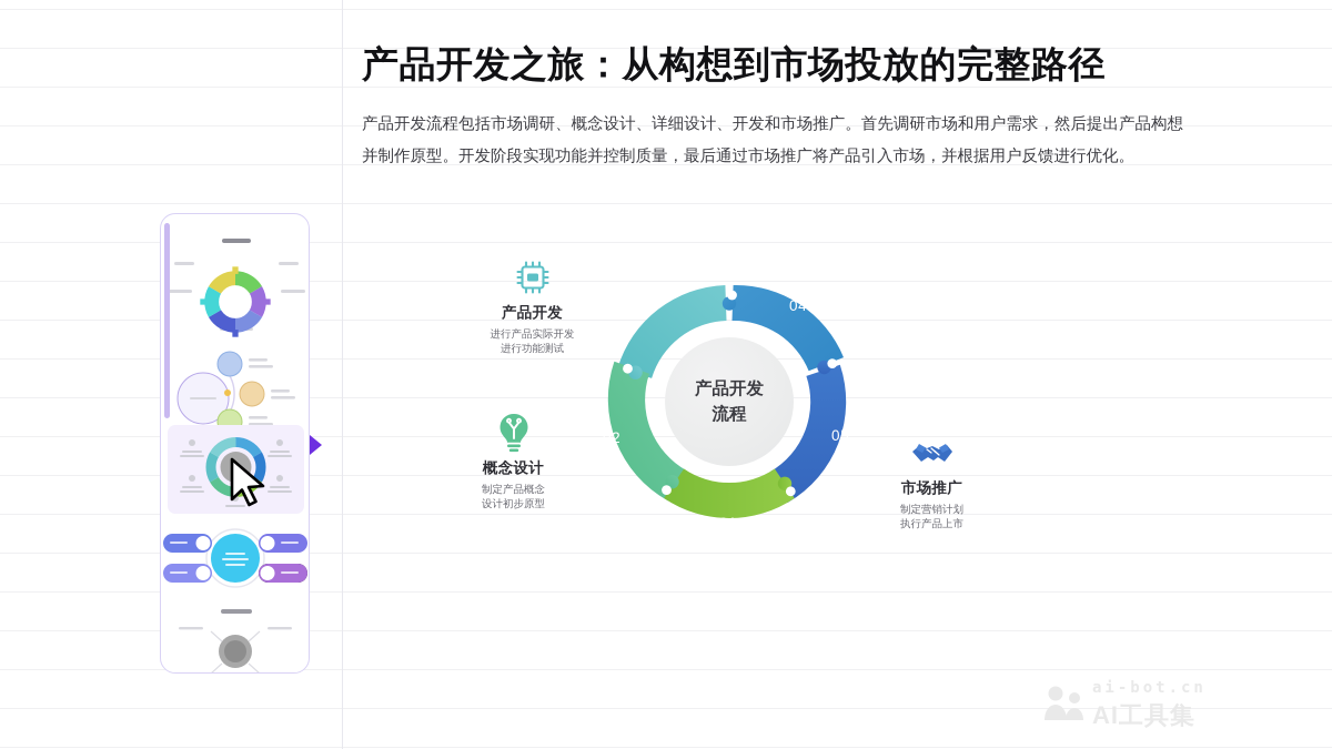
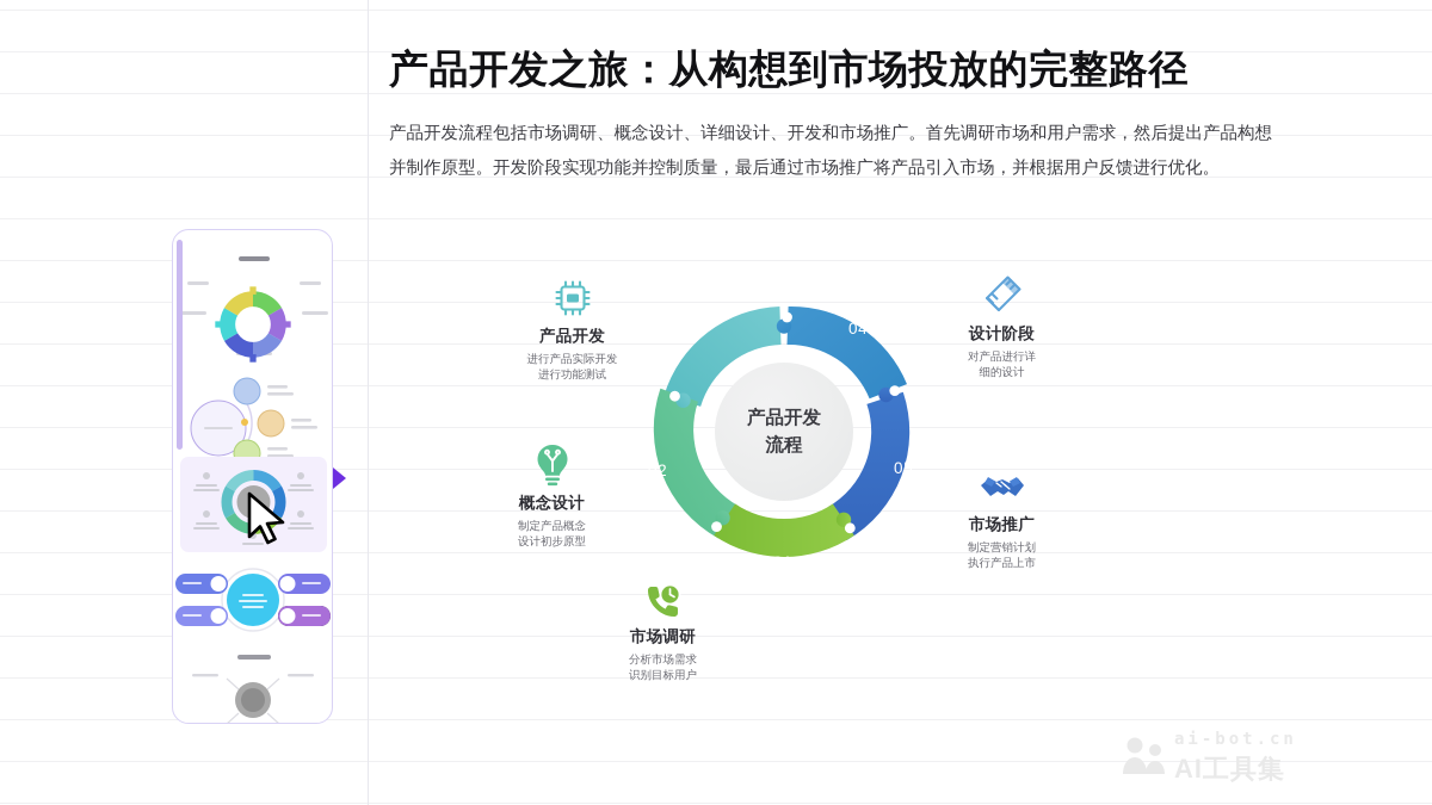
  产品开发之旅：从构想到市场投放的完整路径
  产品开发流程包括市场调研、概念设计、详细设计、开发和市场推广。首先调研市场和用户需求，然后提出产品构想并制作原型。开发阶段实现功能并控制质量，最后通过市场推广将产品引入市场，并根据用户反馈进行优化。
  产品开发
  流程
  01
  02
  03
  04
  05
  产品开发
  进行产品实际开发
  进行功能测试
  概念设计
  制定产品概念
  设计初步原型
+ 市场调研
+ 分析市场需求
+ 识别目标用户
+ 设计阶段
+ 对产品进行详
+ 细的设计
  市场推广
  制定营销计划
  执行产品上市
